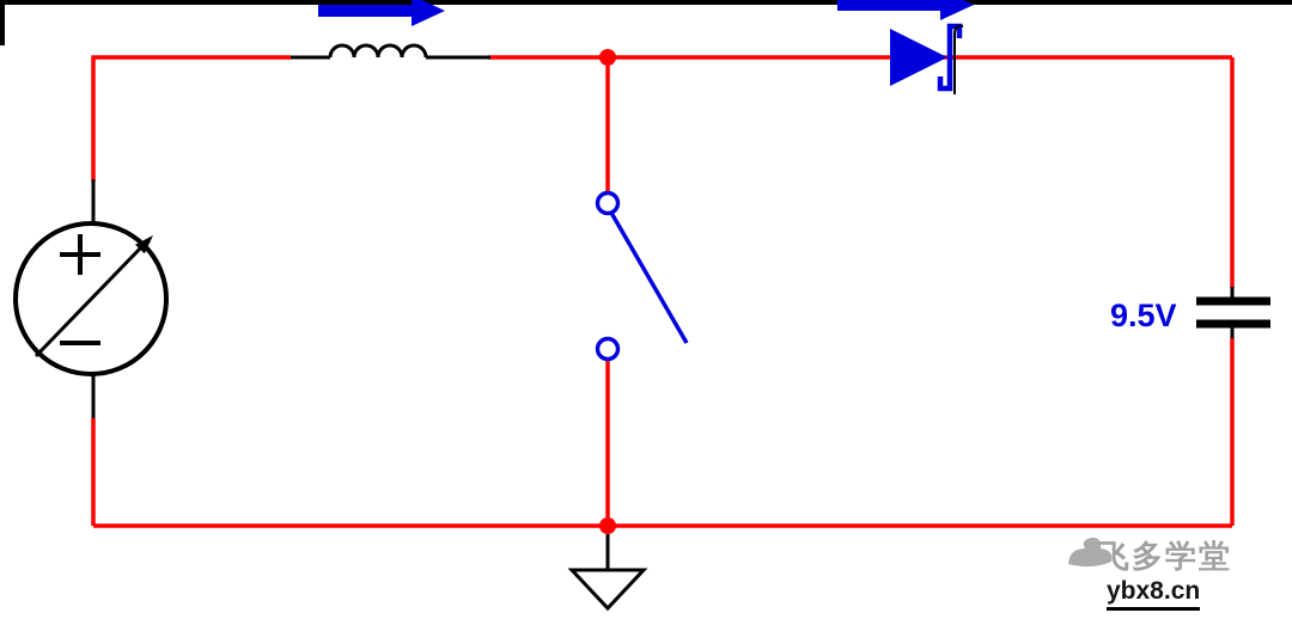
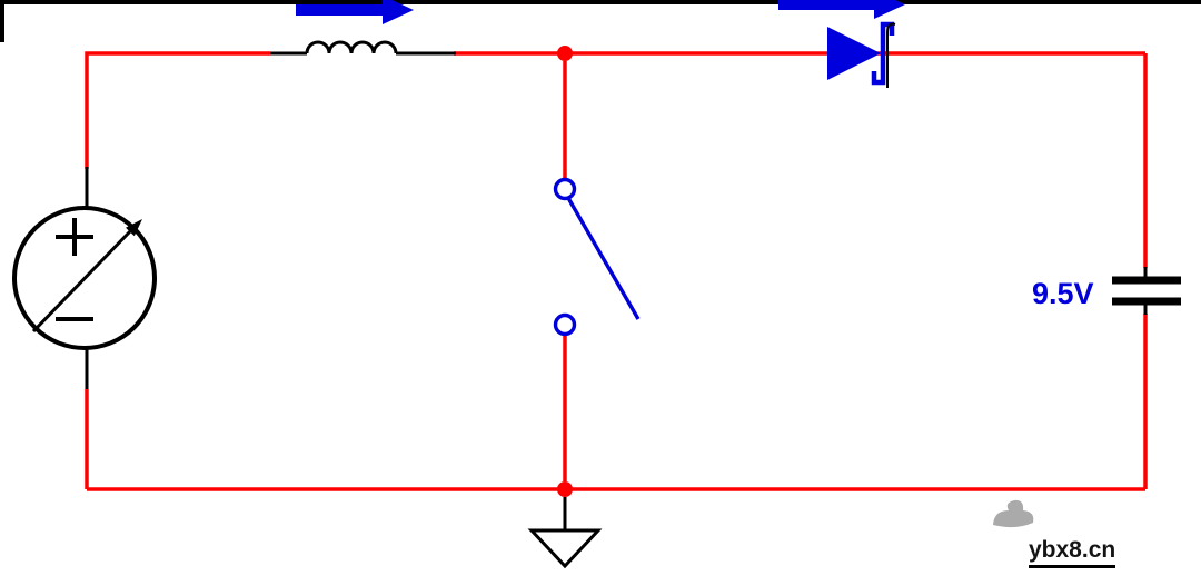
  9.5V
- 飞多学堂
  ybx8.cn
